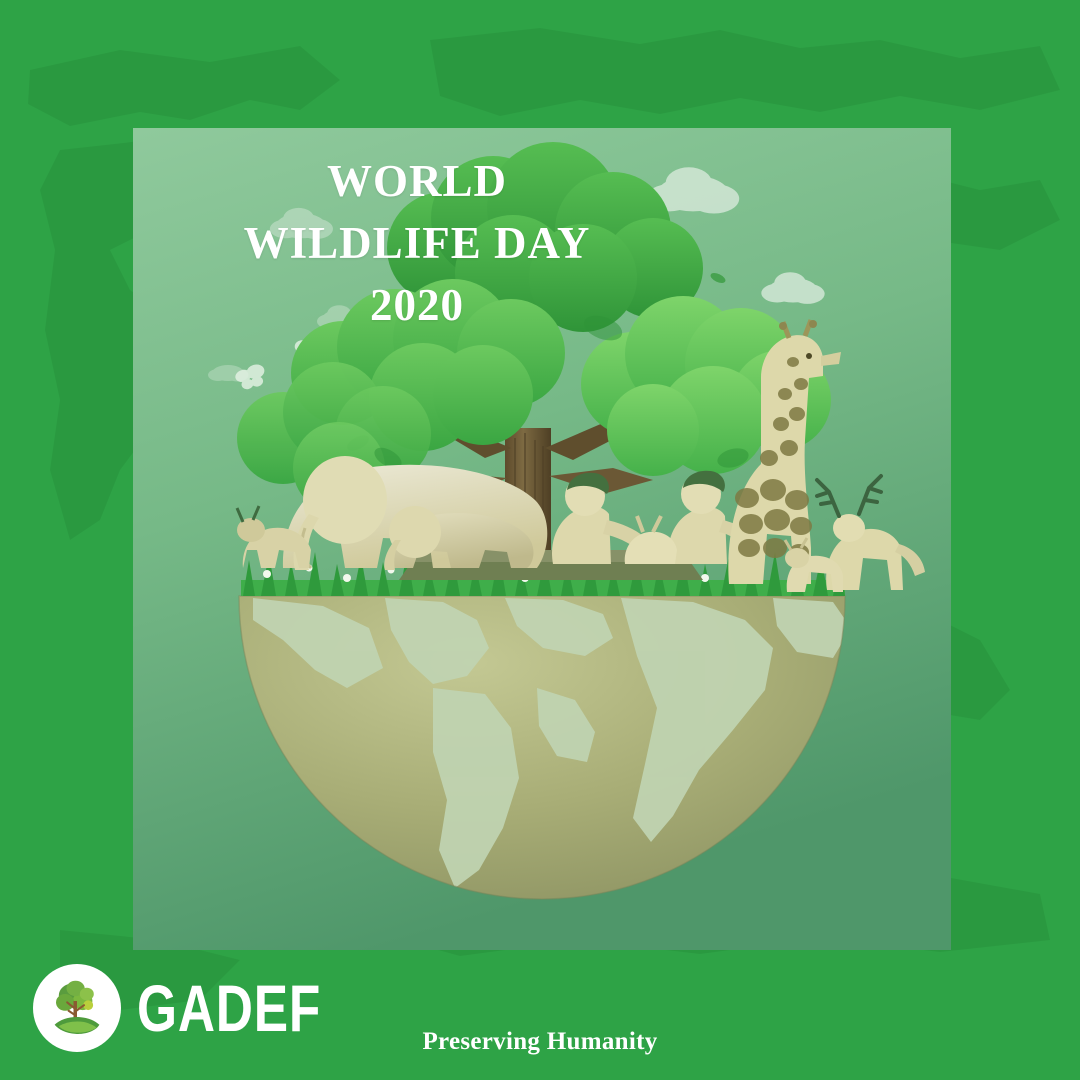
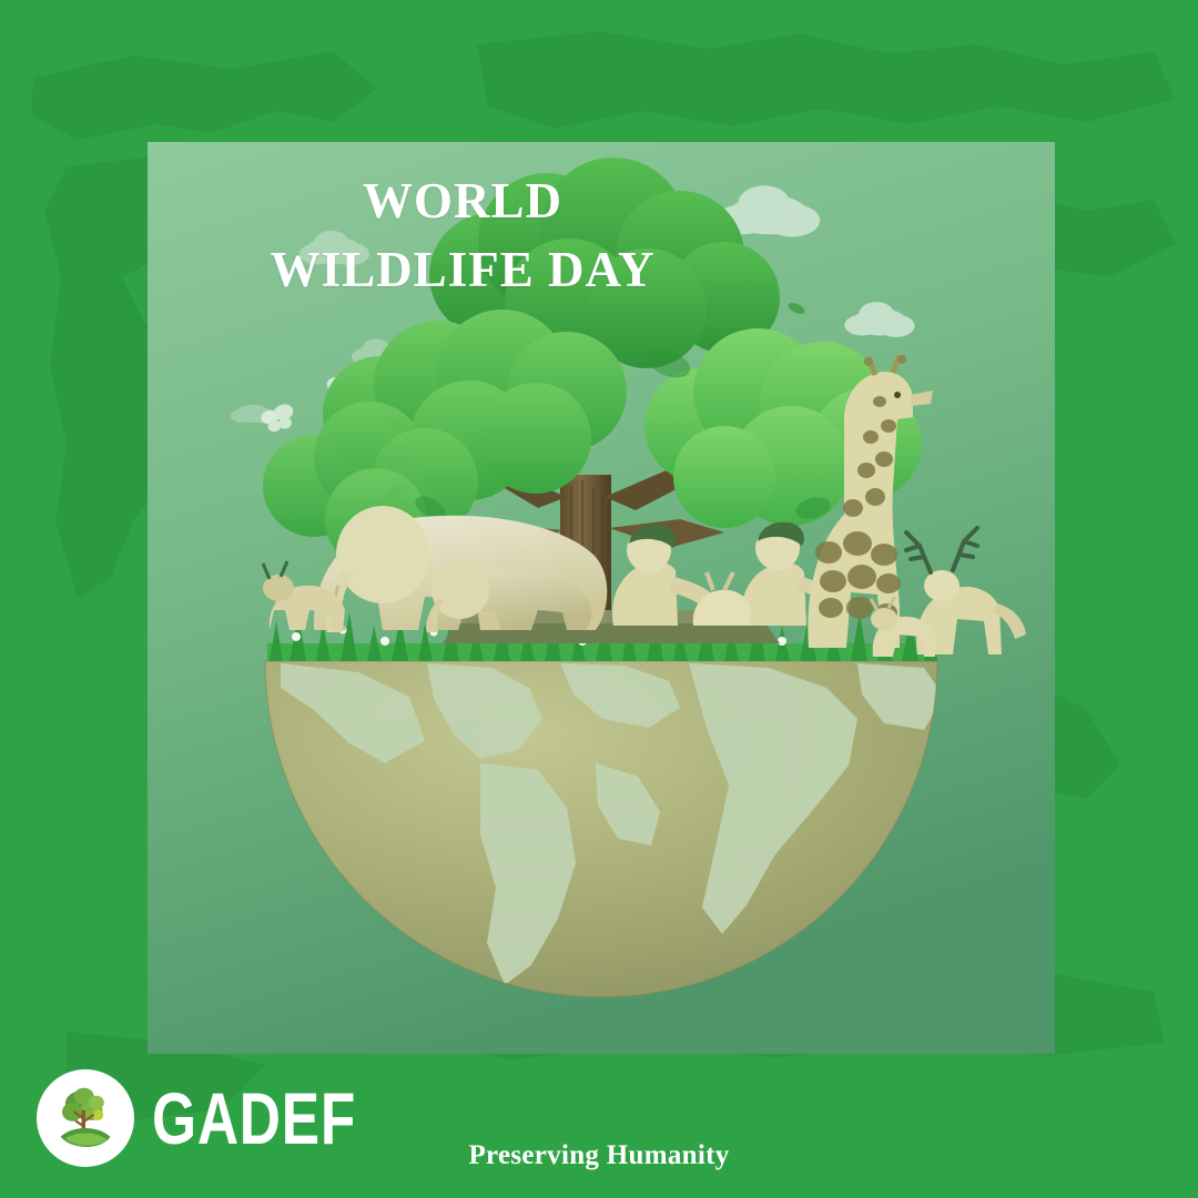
  WORLD
  WILDLIFE DAY
- 2020
  GADEF
  Preserving Humanity
